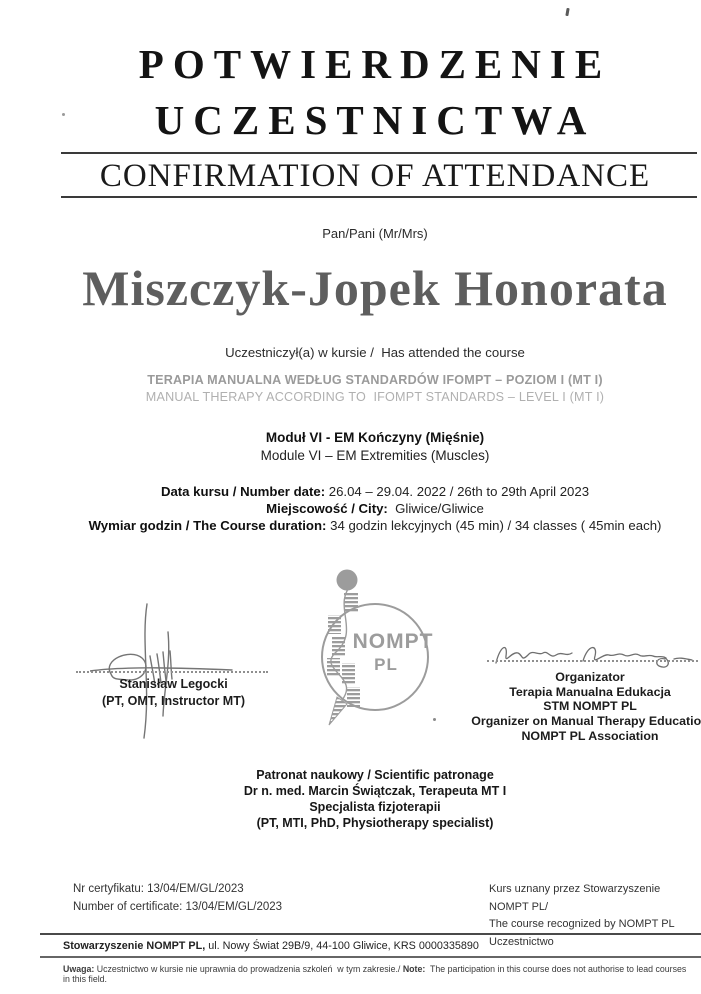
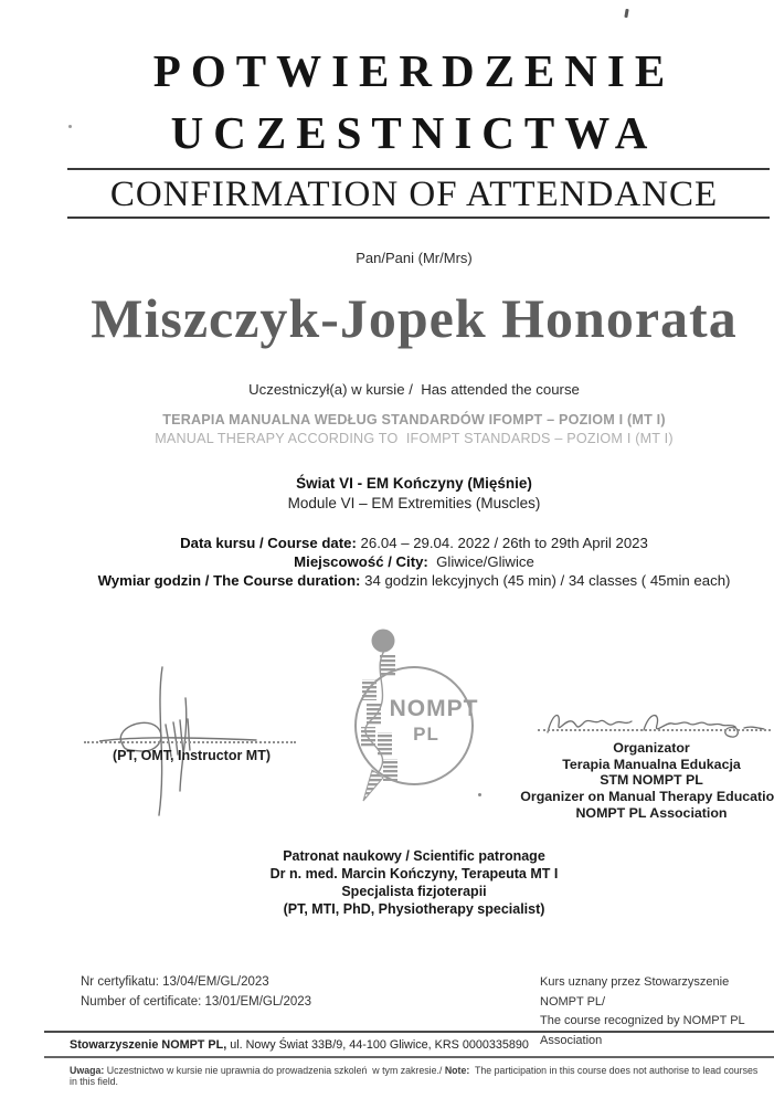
  POTWIERDZENIE
  UCZESTNICTWA
  CONFIRMATION OF ATTENDANCE
  Pan/Pani (Mr/Mrs)
  Miszczyk-Jopek Honorata
  Uczestniczył(a) w kursie / Has attended the course
  TERAPIA MANUALNA WEDŁUG STANDARDÓW IFOMPT – POZIOM I (MT I)
- MANUAL THERAPY ACCORDING TO IFOMPT STANDARDS – LEVEL I (MT I)
+ MANUAL THERAPY ACCORDING TO IFOMPT STANDARDS – POZIOM I (MT I)
- Moduł VI - EM Kończyny (Mięśnie)
+ Świat VI - EM Kończyny (Mięśnie)
  Module VI – EM Extremities (Muscles)
- Data kursu / Number date: 26.04 – 29.04. 2022 / 26th to 29th April 2023
+ Data kursu / Course date: 26.04 – 29.04. 2022 / 26th to 29th April 2023
  Miejscowość / City: Gliwice/Gliwice
  Wymiar godzin / The Course duration: 34 godzin lekcyjnych (45 min) / 34 classes ( 45min each)
  NOMPT
  PL
- Stanisław Legocki
  (PT, OMT, Instructor MT)
  Organizator
  Terapia Manualna Edukacja
  STM NOMPT PL
  Organizer on Manual Therapy Educatio
  NOMPT PL Association
  Patronat naukowy / Scientific patronage
- Dr n. med. Marcin Świątczak, Terapeuta MT I
+ Dr n. med. Marcin Kończyny, Terapeuta MT I
  Specjalista fizjoterapii
  (PT, MTI, PhD, Physiotherapy specialist)
  Nr certyfikatu: 13/04/EM/GL/2023
- Number of certificate: 13/04/EM/GL/2023
+ Number of certificate: 13/01/EM/GL/2023
  Kurs uznany przez Stowarzyszenie NOMPT PL/
- The course recognized by NOMPT PL Uczestnictwo
+ The course recognized by NOMPT PL Association
- Stowarzyszenie NOMPT PL, ul. Nowy Świat 29B/9, 44-100 Gliwice, KRS 0000335890
+ Stowarzyszenie NOMPT PL, ul. Nowy Świat 33B/9, 44-100 Gliwice, KRS 0000335890
  Uwaga: Uczestnictwo w kursie nie uprawnia do prowadzenia szkoleń w tym zakresie./ Note: The participation in this course does not authorise to lead courses in this field.
